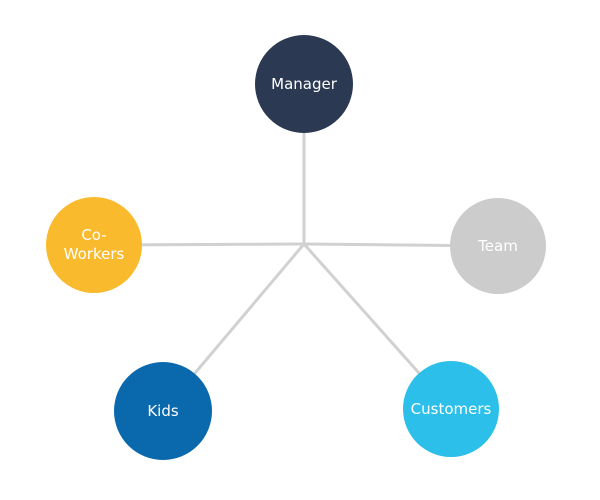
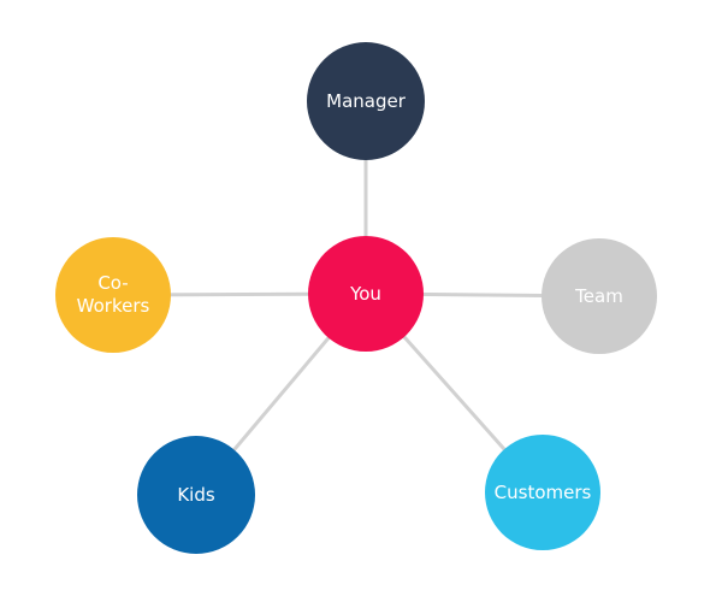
  Manager
  Team
  Customers
  Kids
  Co-Workers
+ You
